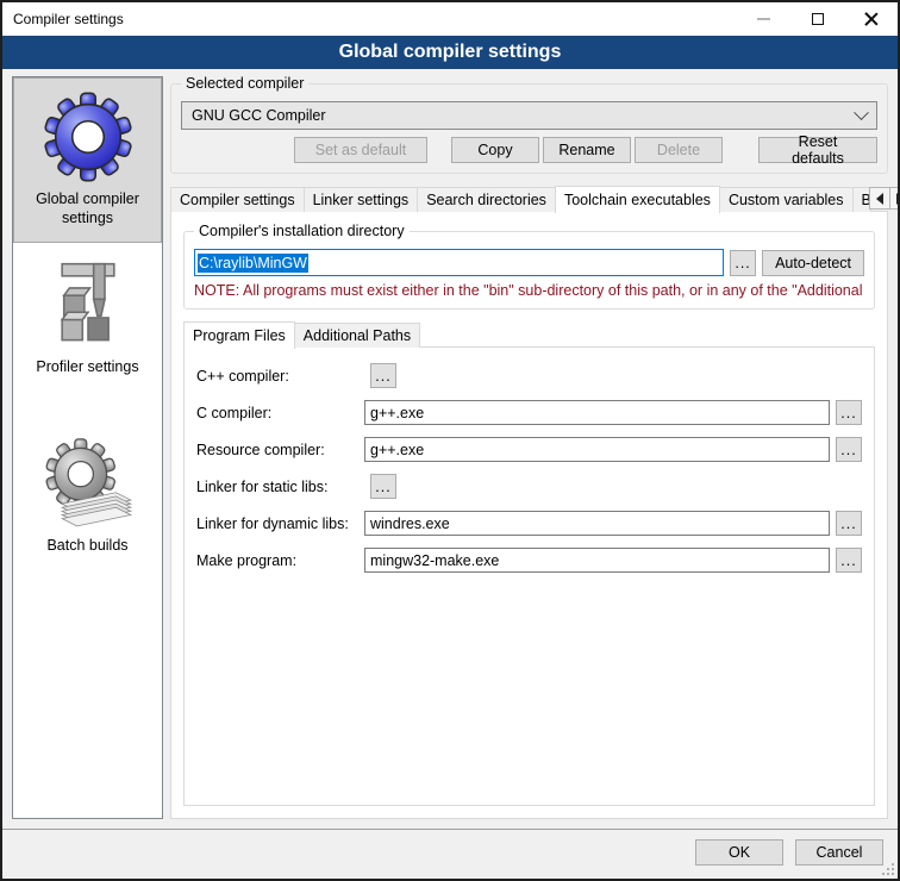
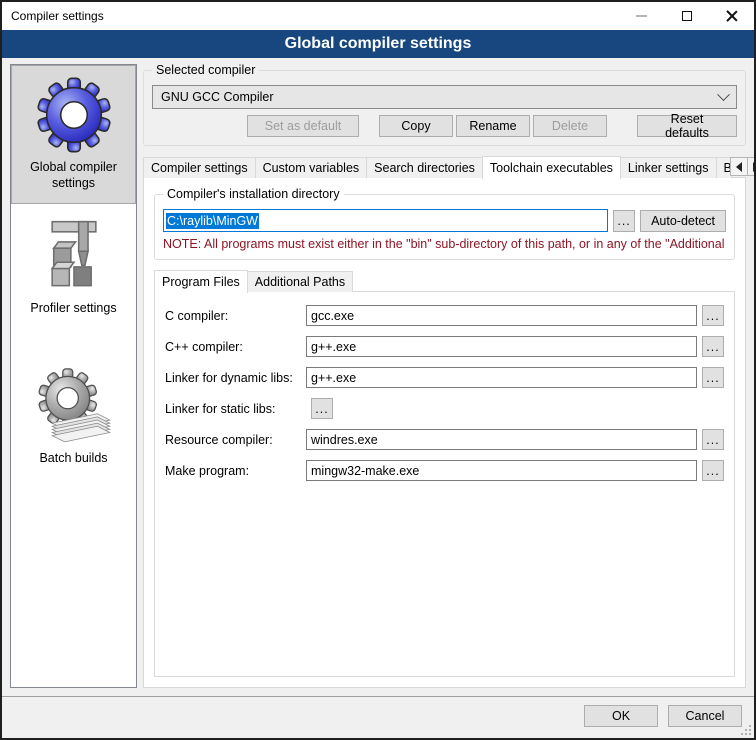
  Compiler settings
  Global compiler settings
  Global compiler settings
  Profiler settings
  Batch builds
  Selected compiler
  GNU GCC Compiler
  Set as default
  Copy
  Rename
  Delete
  Reset defaults
  Compiler settings
- Linker settings
+ Custom variables
  Search directories
  Toolchain executables
- Custom variables
+ Linker settings
  Compiler's installation directory
  C:\raylib\MinGW
  ...
  Auto-detect
  NOTE: All programs must exist either in the "bin" sub-directory of this path, or in any of the "Additional
  Program Files
  Additional Paths
- C++ compiler:
+ C compiler:
+ gcc.exe
  ...
- C compiler:
+ C++ compiler:
  g++.exe
  ...
- Resource compiler:
+ Linker for dynamic libs:
  g++.exe
  ...
  Linker for static libs:
  ...
- Linker for dynamic libs:
+ Resource compiler:
  windres.exe
  ...
  Make program:
  mingw32-make.exe
  ...
  OK
  Cancel
